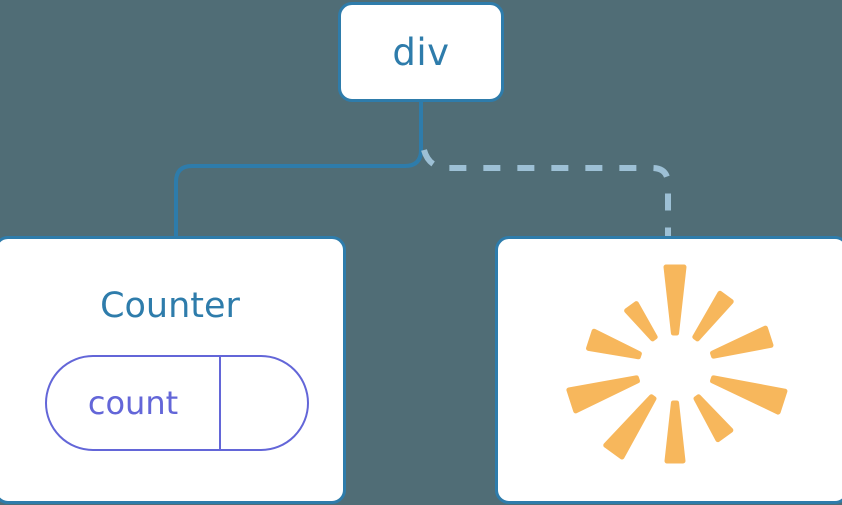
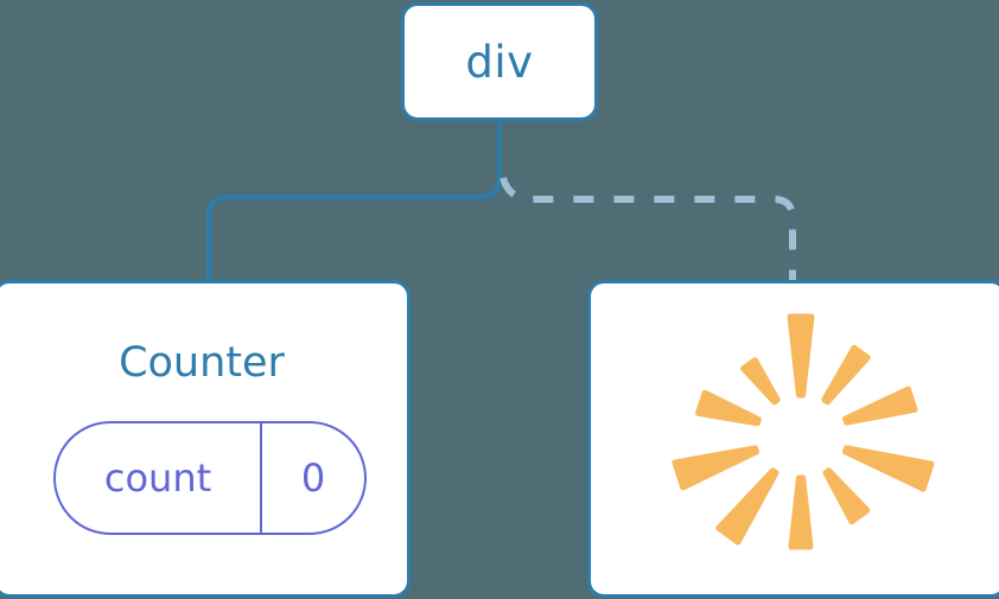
  div
  Counter
  count
+ 0
